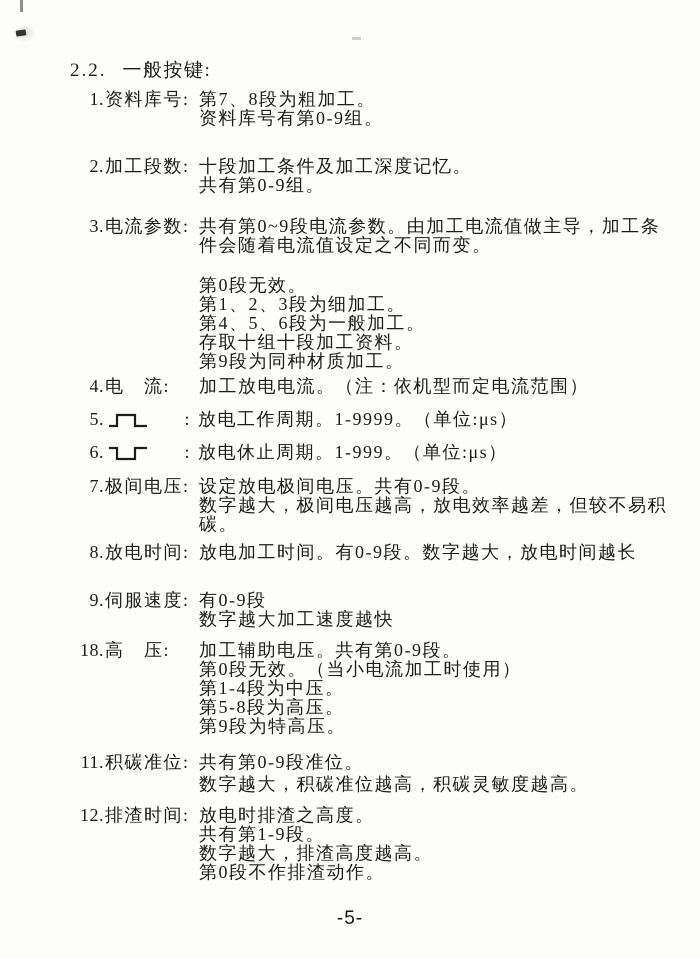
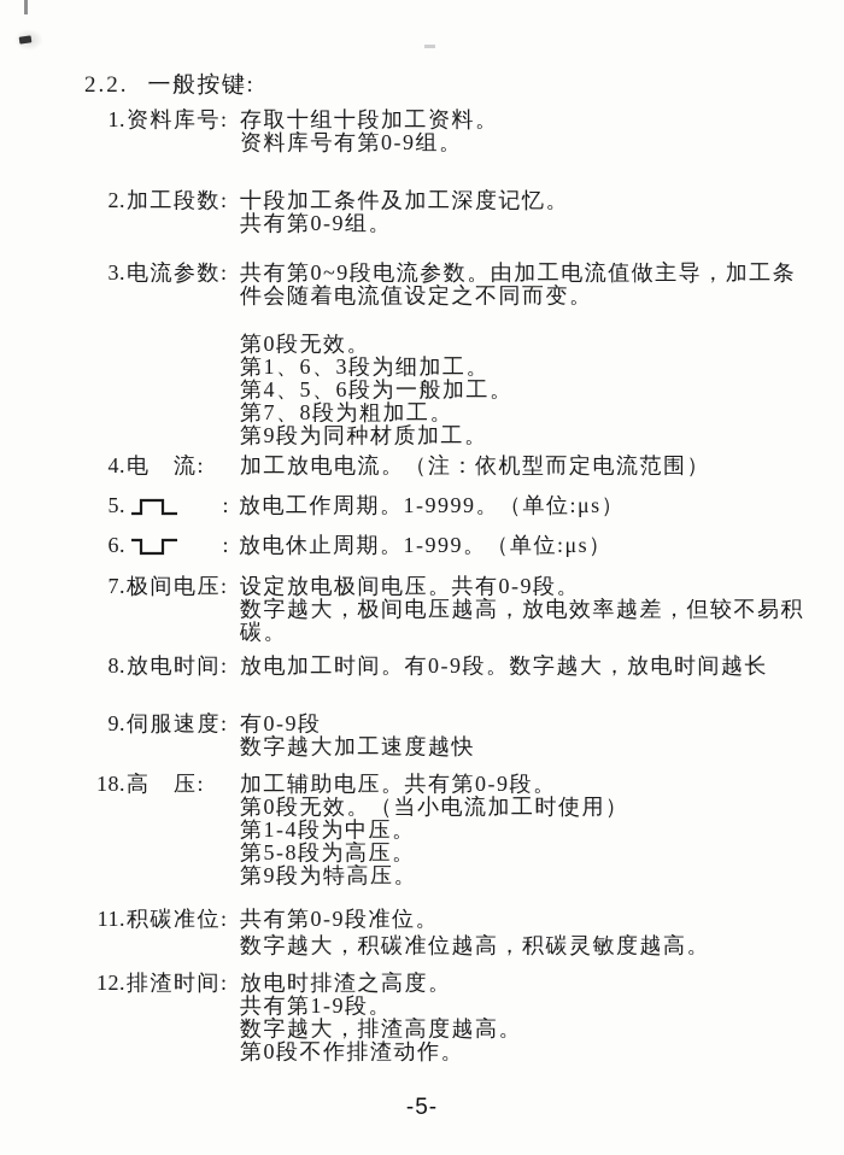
  2.2. 一般按键:
  1.
  资料库号:
- 第7、8段为粗加工。
+ 存取十组十段加工资料。
  资料库号有第0-9组。
  2.
  加工段数:
  十段加工条件及加工深度记忆。
  共有第0-9组。
  3.
  电流参数:
  共有第0~9段电流参数。由加工电流值做主导，加工条
  件会随着电流值设定之不同而变。
  第0段无效。
- 第1、2、3段为细加工。
+ 第1、6、3段为细加工。
  第4、5、6段为一般加工。
- 存取十组十段加工资料。
+ 第7、8段为粗加工。
  第9段为同种材质加工。
  4.
  电 流:
  加工放电电流。（注：依机型而定电流范围）
  5.
  :
  放电工作周期。1-9999。（单位:μs）
  6.
  :
  放电休止周期。1-999。（单位:μs）
  7.
  极间电压:
  设定放电极间电压。共有0-9段。
  数字越大，极间电压越高，放电效率越差，但较不易积
  碳。
  8.
  放电时间:
  放电加工时间。有0-9段。数字越大，放电时间越长
  9.
  伺服速度:
  有0-9段
  数字越大加工速度越快
  18.
  高 压:
  加工辅助电压。共有第0-9段。
  第0段无效。（当小电流加工时使用）
  第1-4段为中压。
  第5-8段为高压。
  第9段为特高压。
  11.
  积碳准位:
  共有第0-9段准位。
  数字越大，积碳准位越高，积碳灵敏度越高。
  12.
  排渣时间:
  放电时排渣之高度。
  共有第1-9段。
  数字越大，排渣高度越高。
  第0段不作排渣动作。
  -5-
